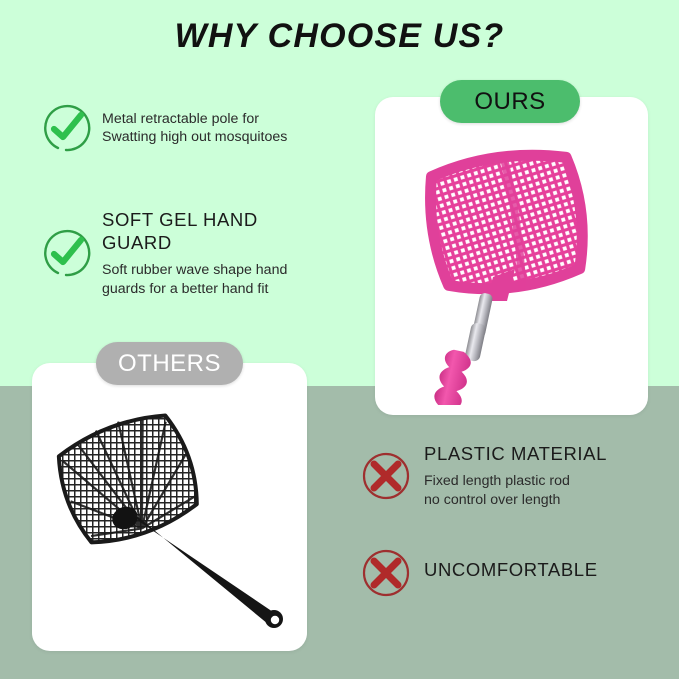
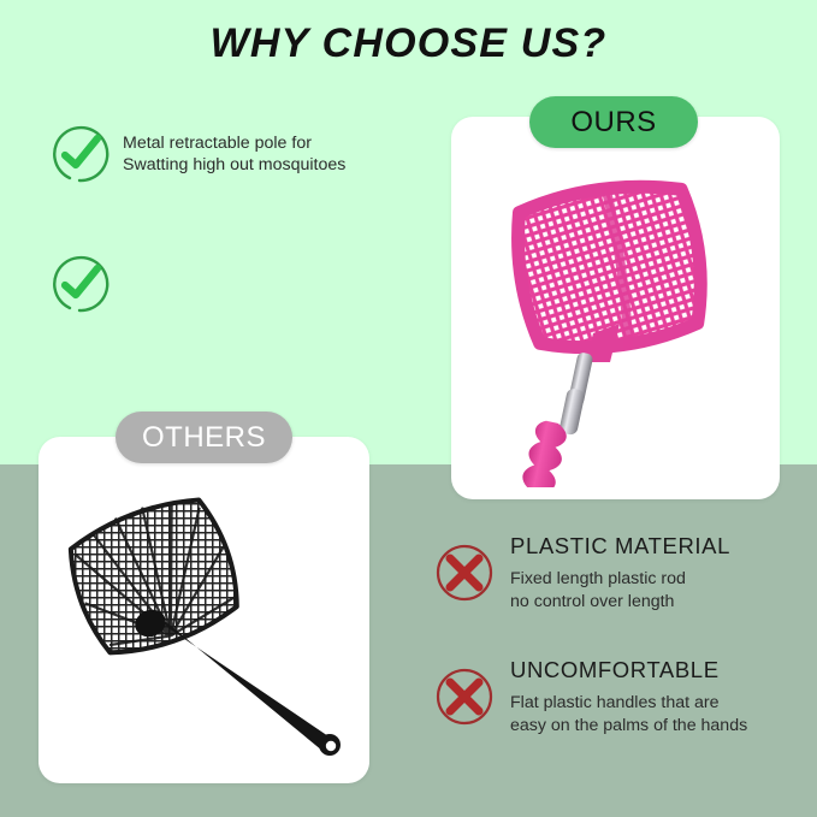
  WHY CHOOSE US?
  OURS
  OTHERS
  Metal retractable pole for
  Swatting high out mosquitoes
- SOFT GEL HAND
- GUARD
- Soft rubber wave shape hand
- guards for a better hand fit
  PLASTIC MATERIAL
  Fixed length plastic rod
  no control over length
  UNCOMFORTABLE
+ Flat plastic handles that are
+ easy on the palms of the hands
